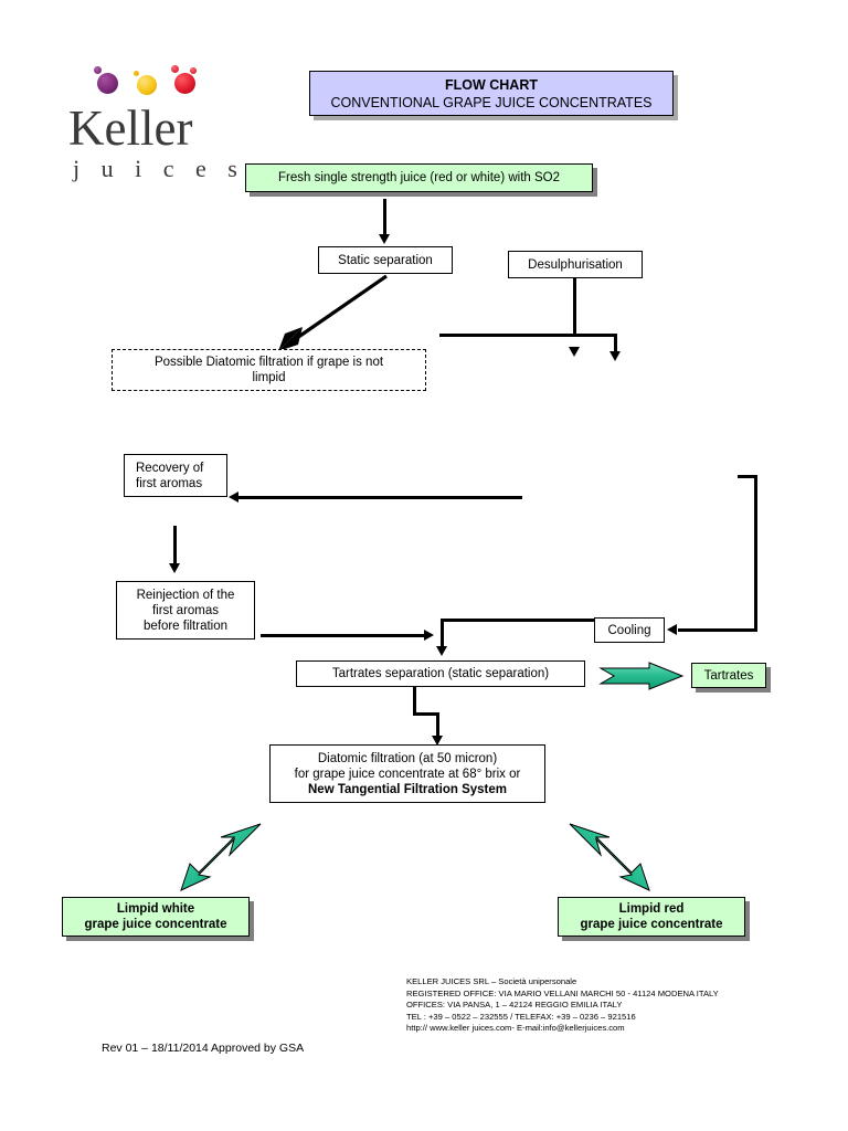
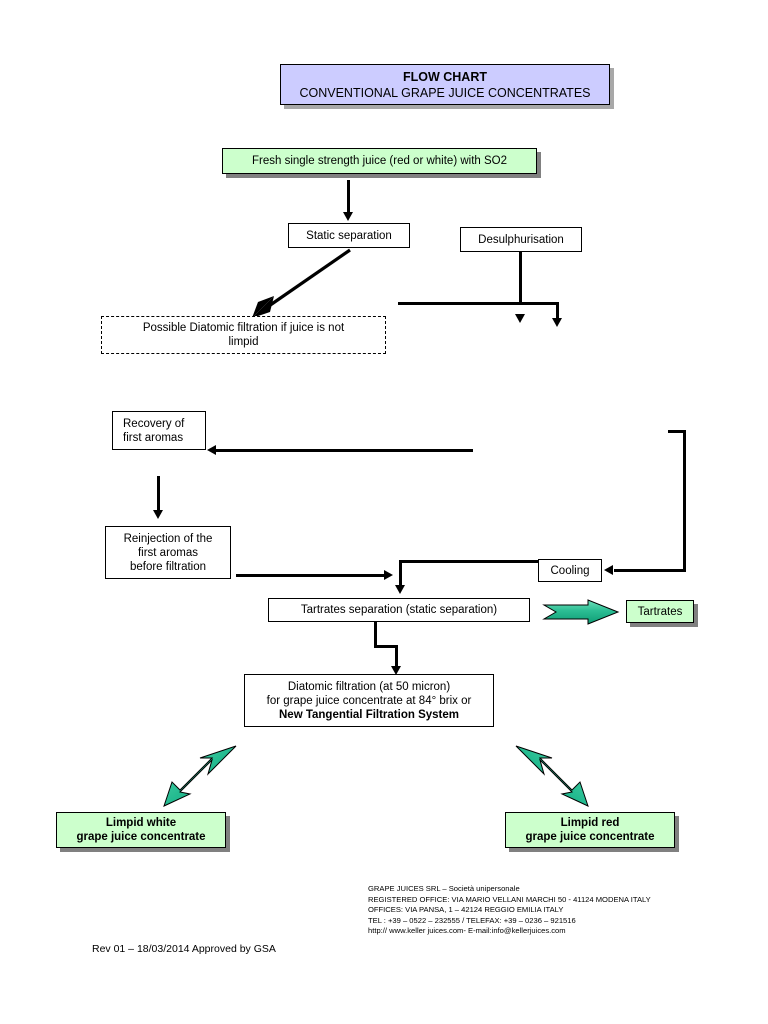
- Keller
- j u i c e s
  FLOW CHART
  CONVENTIONAL GRAPE JUICE CONCENTRATES
  Fresh single strength juice (red or white) with SO2
  Static separation
  Desulphurisation
- Possible Diatomic filtration if grape is not
+ Possible Diatomic filtration if juice is not
  limpid
  Recovery of
  first aromas
  Reinjection of the
  first aromas
  before filtration
  Cooling
  Tartrates separation (static separation)
  Tartrates
  Diatomic filtration (at 50 micron)
- for grape juice concentrate at 68° brix or
+ for grape juice concentrate at 84° brix or
  New Tangential Filtration System
  Limpid white
  grape juice concentrate
  Limpid red
  grape juice concentrate
- KELLER JUICES SRL – Società unipersonale
+ GRAPE JUICES SRL – Società unipersonale
  REGISTERED OFFICE: VIA MARIO VELLANI MARCHI 50 - 41124 MODENA ITALY
  OFFICES: VIA PANSA, 1 – 42124 REGGIO EMILIA ITALY
  TEL : +39 – 0522 – 232555 / TELEFAX: +39 – 0236 – 921516
  http:// www.keller juices.com- E-mail:info@kellerjuices.com
- Rev 01 – 18/11/2014 Approved by GSA
+ Rev 01 – 18/03/2014 Approved by GSA
